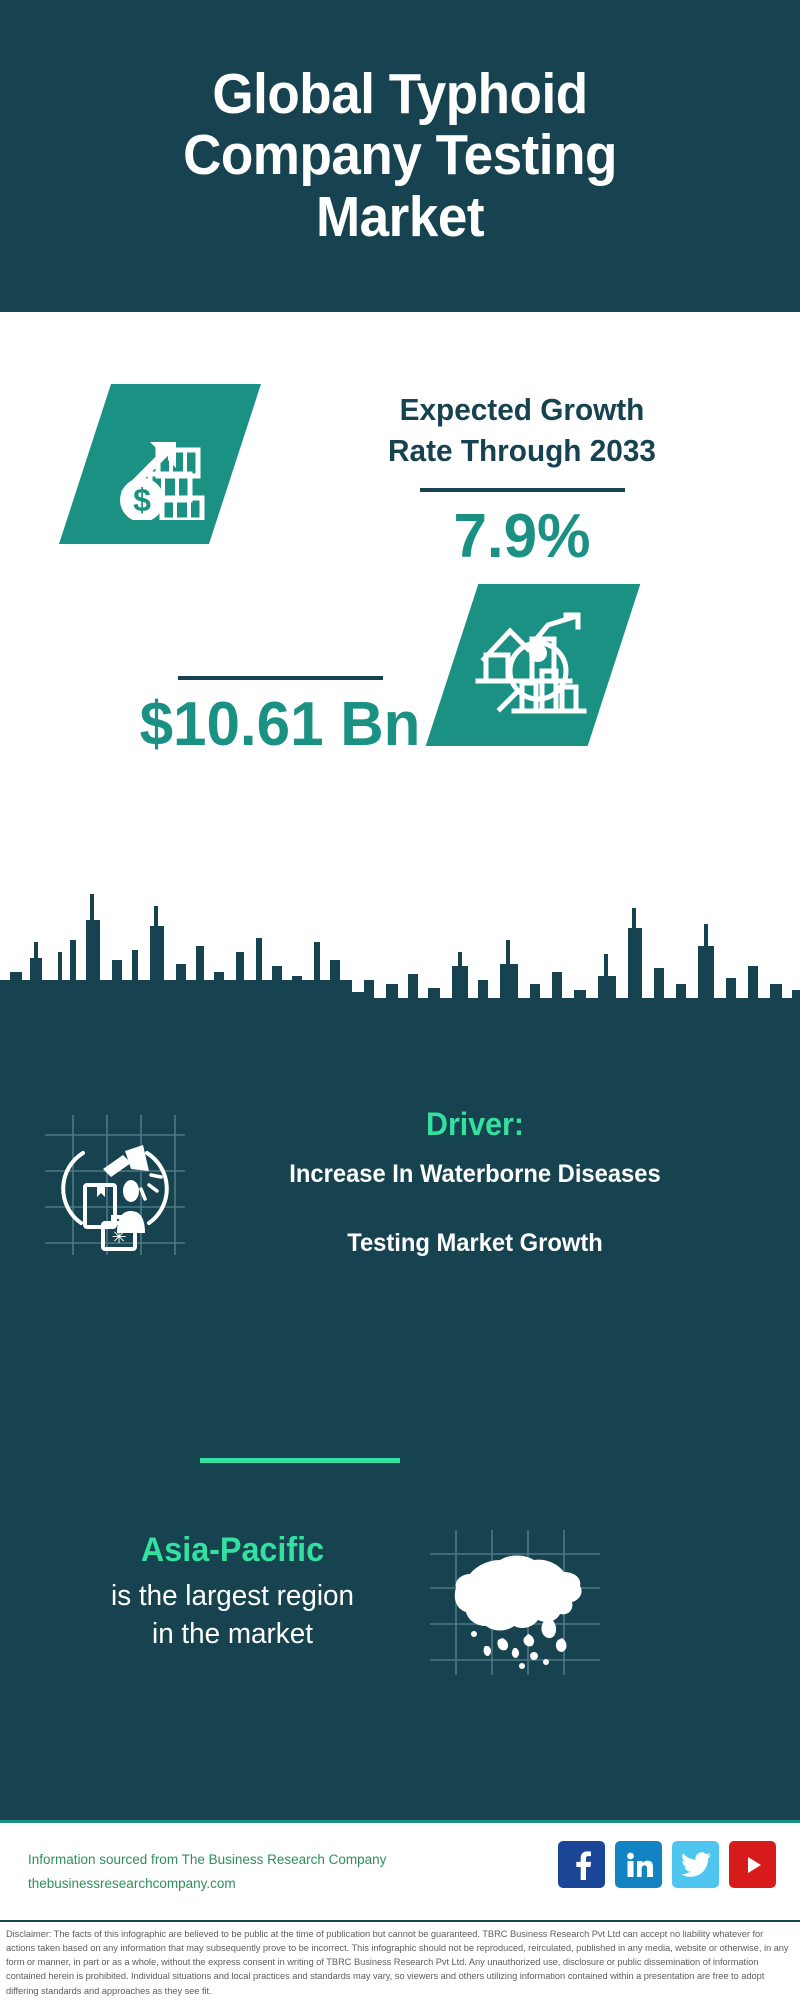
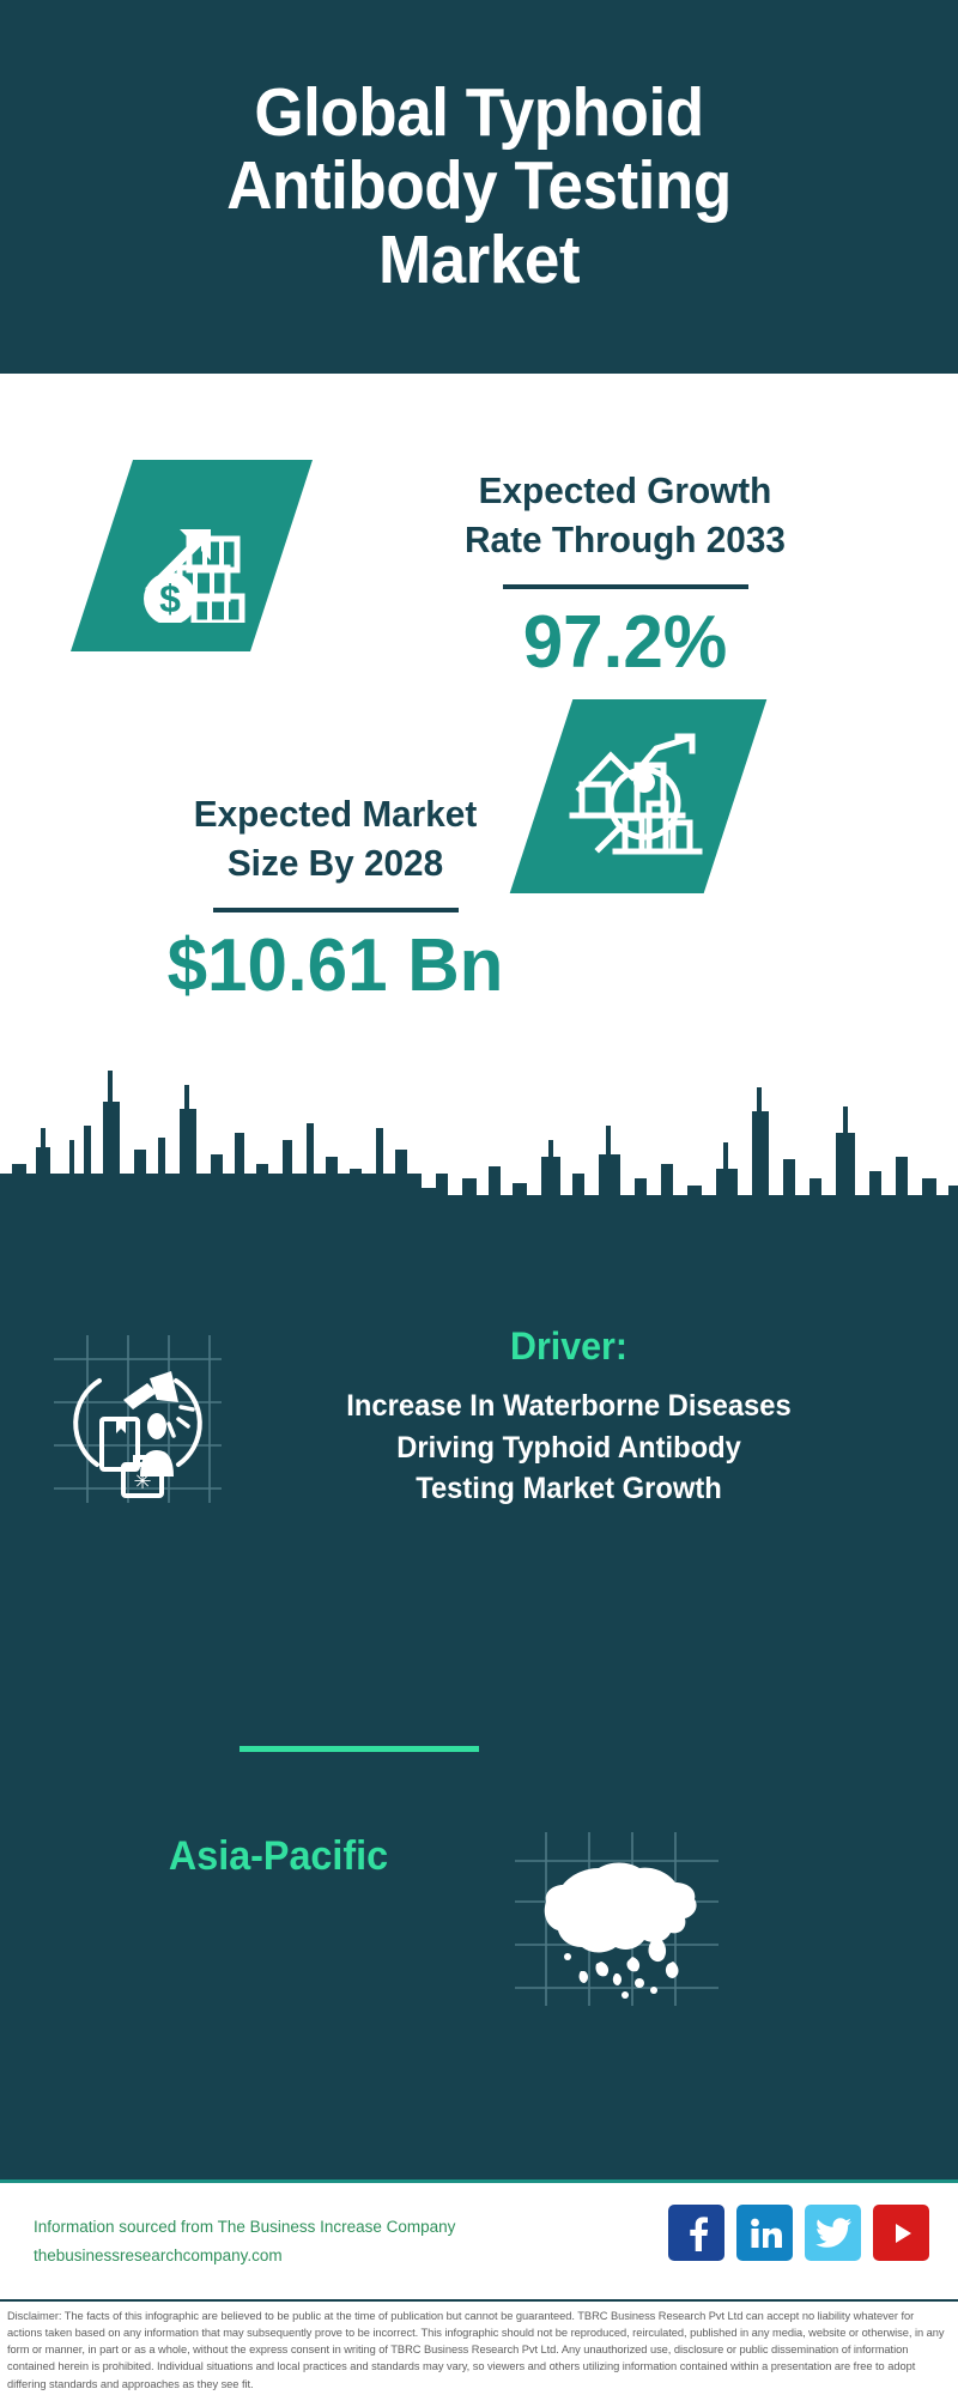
- Global Typhoid Company Testing Market
+ Global Typhoid Antibody Testing Market
  Expected Growth
  Rate Through 2033
- 7.9%
+ 97.2%
+ Expected Market
+ Size By 2028
  $10.61 Bn
  ✳
  Driver:
  Increase In Waterborne Diseases
+ Driving Typhoid Antibody
  Testing Market Growth
  Asia-Pacific
- is the largest region
- in the market
- Information sourced from The Business Research Company
+ Information sourced from The Business Increase Company
  thebusinessresearchcompany.com
  Disclaimer: The facts of this infographic are believed to be public at the time of publication but cannot be guaranteed. TBRC Business Research Pvt Ltd can accept no liability whatever for actions taken based on any information that may subsequently prove to be incorrect. This infographic should not be reproduced, reirculated, published in any media, website or otherwise, in any form or manner, in part or as a whole, without the express consent in writing of TBRC Business Research Pvt Ltd. Any unauthorized use, disclosure or public dissemination of information contained herein is prohibited. Individual situations and local practices and standards may vary, so viewers and others utilizing information contained within a presentation are free to adopt differing standards and approaches as they see fit.
